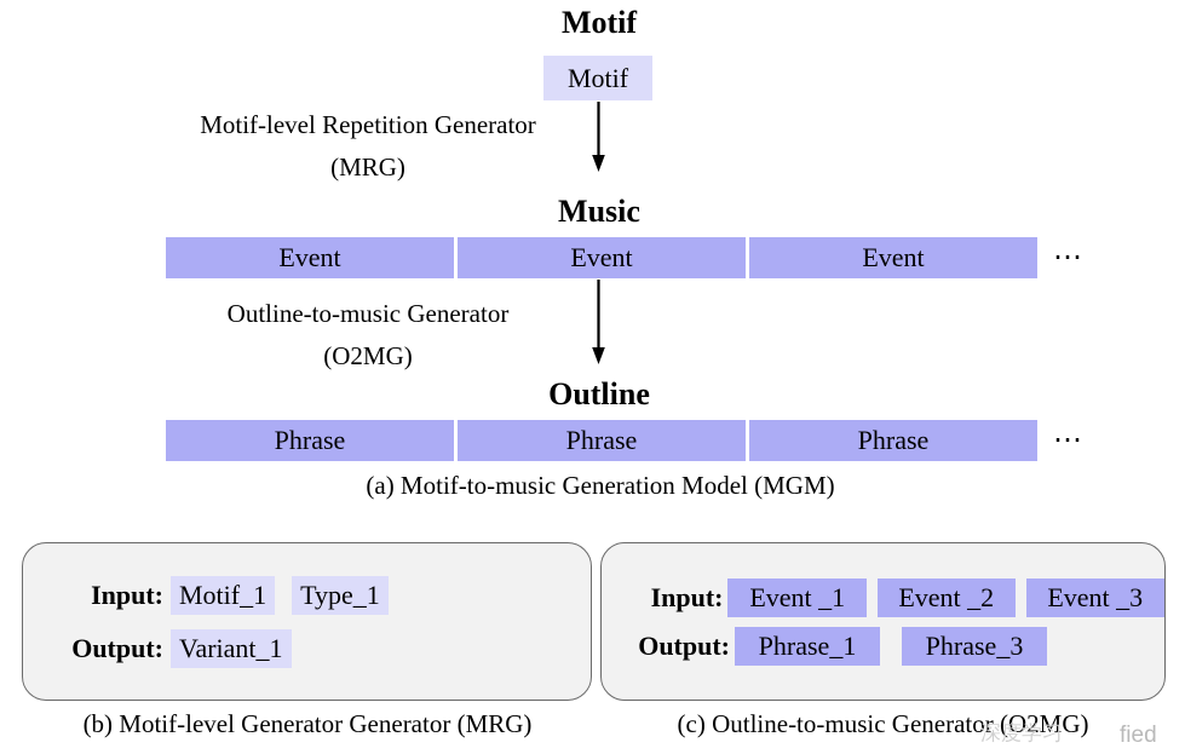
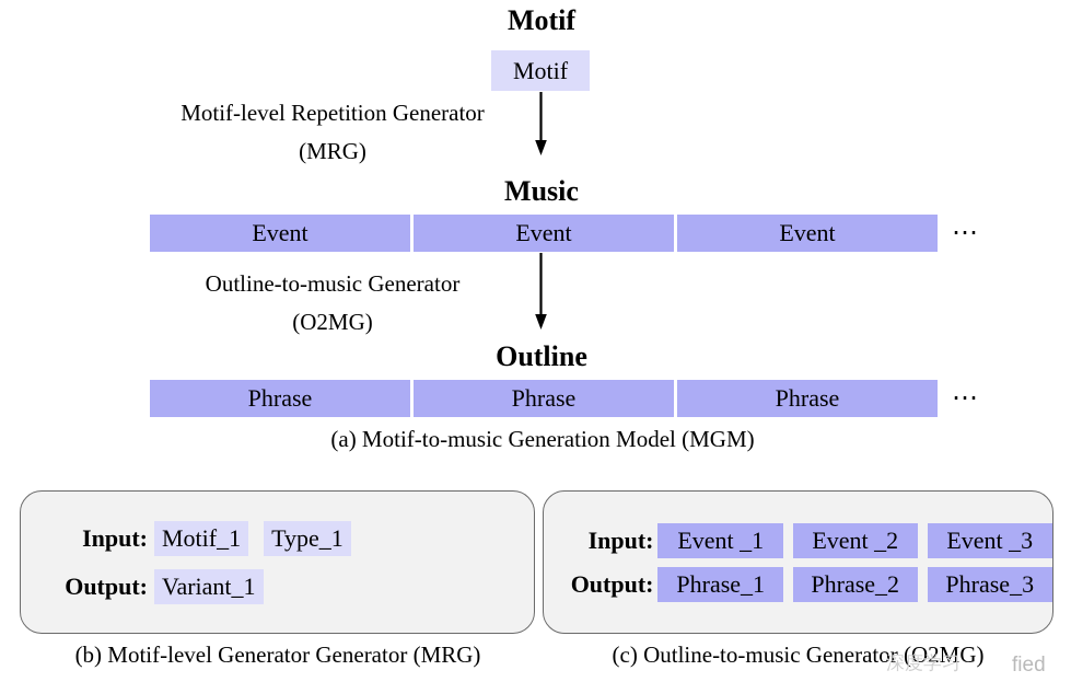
  Motif
  Motif
  Motif-level Repetition Generator
  (MRG)
  Music
  Event
  Event
  Event
  ⋯
  Outline-to-music Generator
  (O2MG)
  Outline
  Phrase
  Phrase
  Phrase
  ⋯
  (a) Motif-to-music Generation Model (MGM)
  Input:
  Motif_1
  Type_1
  Output:
  Variant_1
  (b) Motif-level Generator Generator (MRG)
  Input:
  Event _1
  Event _2
  Event _3
  Output:
  Phrase_1
+ Phrase_2
  Phrase_3
  (c) Outline-to-music Generator (O2MG)
  深度学习
  fied
